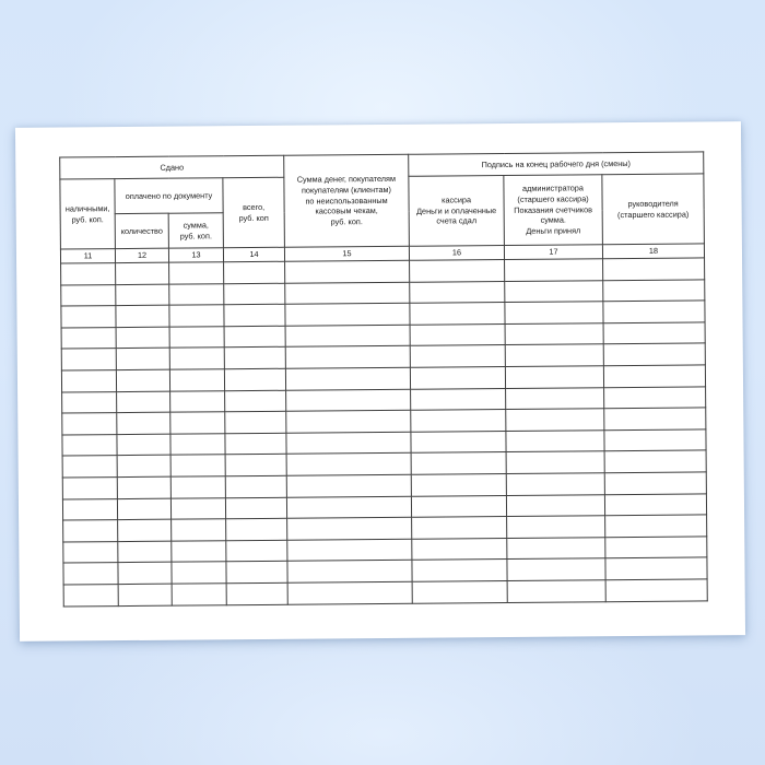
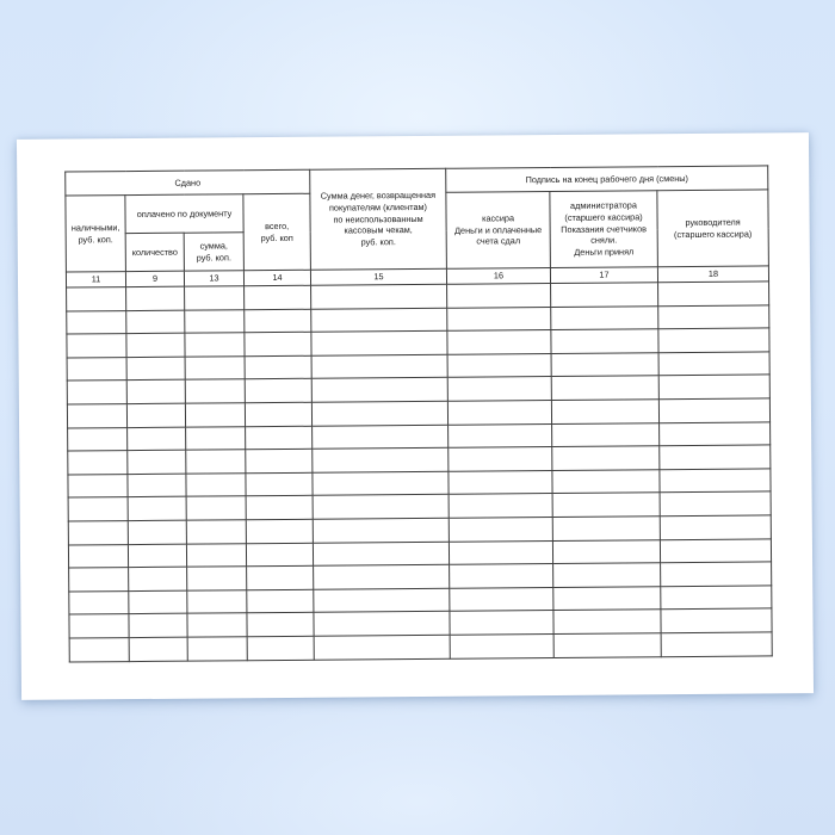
- Сдано	Сумма денег, покупателям покупателям (клиентам) по неиспользованным кассовым чекам, руб. коп.	Подпись на конец рабочего дня (смены)
+ Сдано	Сумма денег, возвращенная покупателям (клиентам) по неиспользованным кассовым чекам, руб. коп.	Подпись на конец рабочего дня (смены)
- наличными, руб. коп.	оплачено по документу	всего, руб. коп	кассира Деньги и оплаченные счета сдал	администратора (старшего кассира) Показания счетчиков сумма. Деньги принял	руководителя (старшего кассира)
+ наличными, руб. коп.	оплачено по документу	всего, руб. коп	кассира Деньги и оплаченные счета сдал	администратора (старшего кассира) Показания счетчиков сняли. Деньги принял	руководителя (старшего кассира)
  количество	сумма, руб. коп.
- 11	12	13	14	15	16	17	18
+ 11	9	13	14	15	16	17	18
